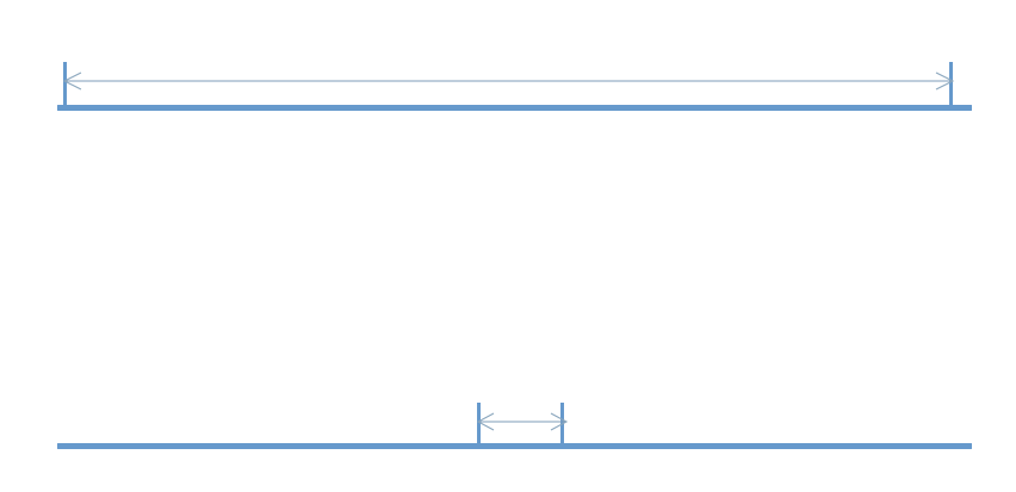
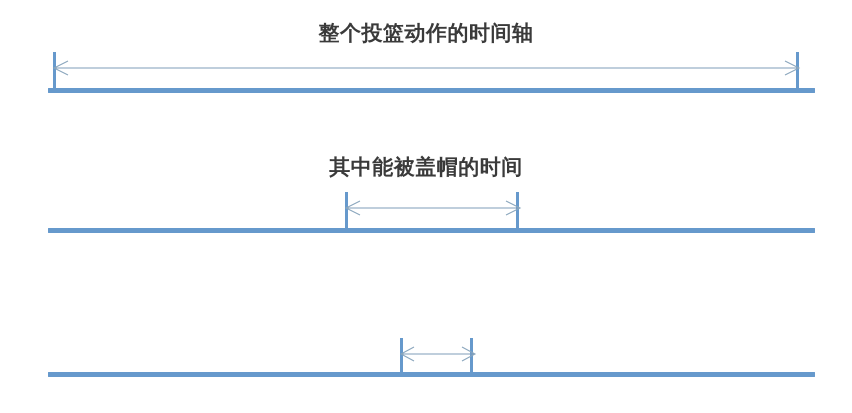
+ 整个投篮动作的时间轴
+ 其中能被盖帽的时间
